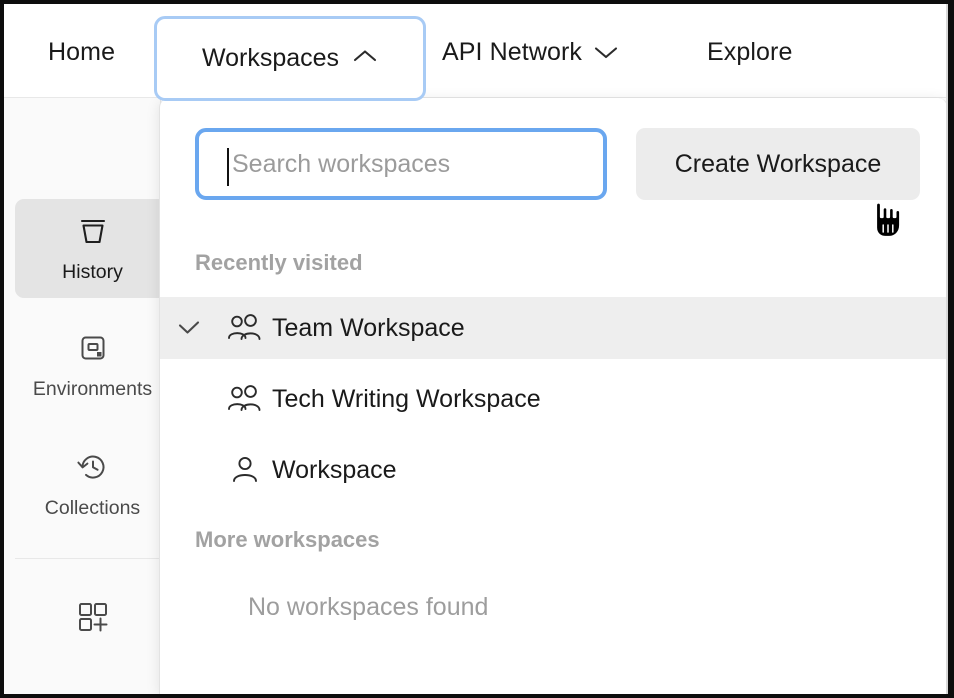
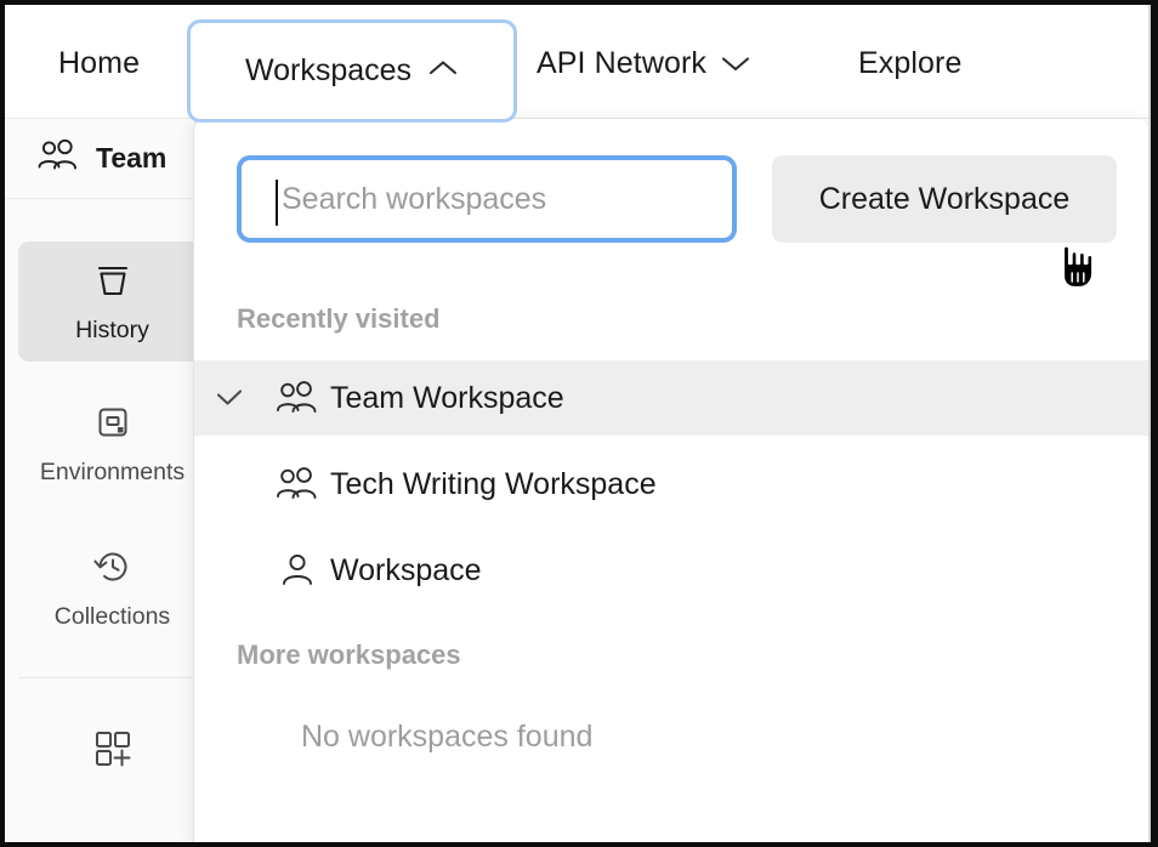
  Home
  Workspaces
  API Network
  Explore
+ Team
  History
  Environments
  Collections
  Search workspaces
  Create Workspace
  Recently visited
  Team Workspace
  Tech Writing Workspace
  Workspace
  More workspaces
  No workspaces found
